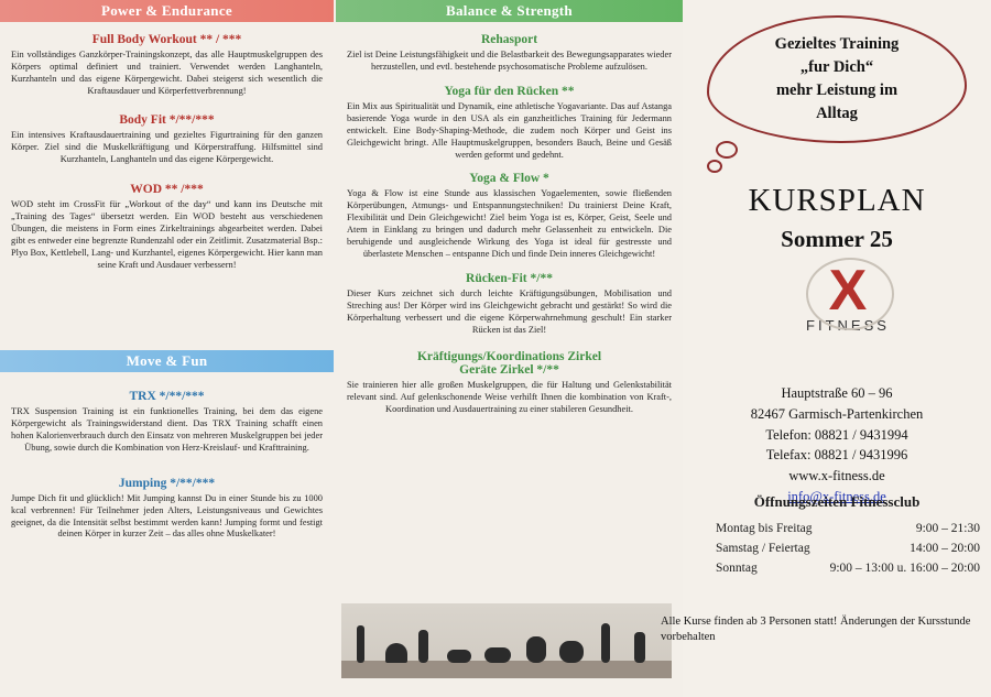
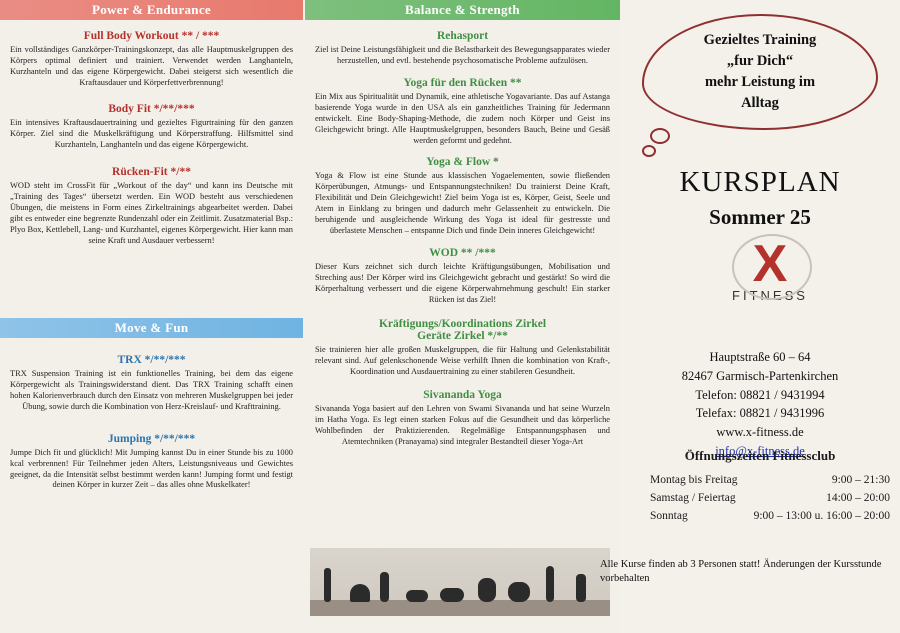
  Power & Endurance
  Full Body Workout ** / ***
  Ein vollständiges Ganzkörper-Trainingskonzept, das alle Hauptmuskelgruppen des Körpers optimal definiert und trainiert. Verwendet werden Langhanteln, Kurzhanteln und das eigene Körpergewicht. Dabei steigerst sich wesentlich die Kraftausdauer und Körperfettverbrennung!
  Body Fit */**/***
  Ein intensives Kraftausdauertraining und gezieltes Figurtraining für den ganzen Körper. Ziel sind die Muskelkräftigung und Körperstraffung. Hilfsmittel sind Kurzhanteln, Langhanteln und das eigene Körpergewicht.
- WOD ** /***
+ Rücken-Fit */**
  WOD steht im CrossFit für „Workout of the day“ und kann ins Deutsche mit „Training des Tages“ übersetzt werden. Ein WOD besteht aus verschiedenen Übungen, die meistens in Form eines Zirkeltrainings abgearbeitet werden. Dabei gibt es entweder eine begrenzte Rundenzahl oder ein Zeitlimit. Zusatzmaterial Bsp.: Plyo Box, Kettlebell, Lang- und Kurzhantel, eigenes Körpergewicht. Hier kann man seine Kraft und Ausdauer verbessern!
  Move & Fun
  TRX */**/***
  TRX Suspension Training ist ein funktionelles Training, bei dem das eigene Körpergewicht als Trainingswiderstand dient. Das TRX Training schafft einen hohen Kalorienverbrauch durch den Einsatz von mehreren Muskelgruppen bei jeder Übung, sowie durch die Kombination von Herz-Kreislauf- und Krafttraining.
  Jumping */**/***
  Jumpe Dich fit und glücklich! Mit Jumping kannst Du in einer Stunde bis zu 1000 kcal verbrennen! Für Teilnehmer jeden Alters, Leistungsniveaus und Gewichtes geeignet, da die Intensität selbst bestimmt werden kann! Jumping formt und festigt deinen Körper in kurzer Zeit – das alles ohne Muskelkater!
  Balance & Strength
  Rehasport
  Ziel ist Deine Leistungsfähigkeit und die Belastbarkeit des Bewegungsapparates wieder herzustellen, und evtl. bestehende psychosomatische Probleme aufzulösen.
  Yoga für den Rücken **
  Ein Mix aus Spiritualität und Dynamik, eine athletische Yogavariante. Das auf Astanga basierende Yoga wurde in den USA als ein ganzheitliches Training für Jedermann entwickelt. Eine Body-Shaping-Methode, die zudem noch Körper und Geist ins Gleichgewicht bringt. Alle Hauptmuskelgruppen, besonders Bauch, Beine und Gesäß werden geformt und gedehnt.
  Yoga & Flow *
  Yoga & Flow ist eine Stunde aus klassischen Yogaelementen, sowie fließenden Körperübungen, Atmungs- und Entspannungstechniken! Du trainierst Deine Kraft, Flexibilität und Dein Gleichgewicht! Ziel beim Yoga ist es, Körper, Geist, Seele und Atem in Einklang zu bringen und dadurch mehr Gelassenheit zu entwickeln. Die beruhigende und ausgleichende Wirkung des Yoga ist ideal für gestresste und überlastete Menschen – entspanne Dich und finde Dein inneres Gleichgewicht!
- Rücken-Fit */**
+ WOD ** /***
  Dieser Kurs zeichnet sich durch leichte Kräftigungsübungen, Mobilisation und Streching aus! Der Körper wird ins Gleichgewicht gebracht und gestärkt! So wird die Körperhaltung verbessert und die eigene Körperwahrnehmung geschult! Ein starker Rücken ist das Ziel!
  Kräftigungs/Koordinations Zirkel
  Geräte Zirkel */**
  Sie trainieren hier alle großen Muskelgruppen, die für Haltung und Gelenkstabilität relevant sind. Auf gelenkschonende Weise verhilft Ihnen die kombination von Kraft-, Koordination und Ausdauertraining zu einer stabileren Gesundheit.
+ Sivananda Yoga
+ Sivananda Yoga basiert auf den Lehren von Swami Sivananda und hat seine Wurzeln im Hatha Yoga. Es legt einen starken Fokus auf die Gesundheit und das körperliche Wohlbefinden der Praktizierenden. Regelmäßige Entspannungsphasen und Atemtechniken (Pranayama) sind integraler Bestandteil dieser Yoga-Art
  Gezieltes Training
  „fur Dich“
  mehr Leistung im
  Alltag
  KURSPLAN
  Sommer 25
  X
  FITNESS
- Hauptstraße 60 – 96
+ Hauptstraße 60 – 64
  82467 Garmisch-Partenkirchen
  Telefon: 08821 / 9431994
  Telefax: 08821 / 9431996
  www.x-fitness.de
  info@x-fitness.de
  Öffnungszeiten Fitnessclub
  Montag bis Freitag
  9:00 – 21:30
  Samstag / Feiertag
  14:00 – 20:00
  Sonntag
  9:00 – 13:00 u. 16:00 – 20:00
  Alle Kurse finden ab 3 Personen statt! Änderungen der Kursstunde vorbehalten
